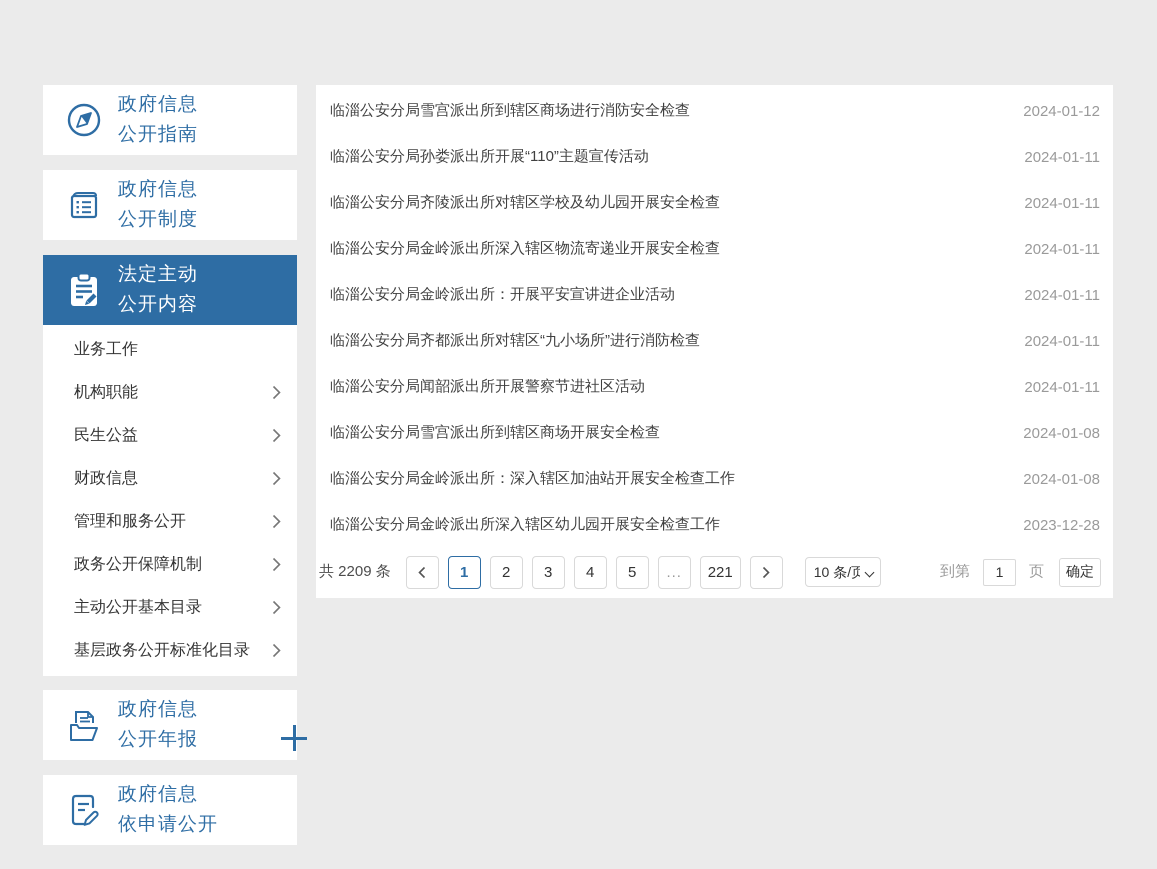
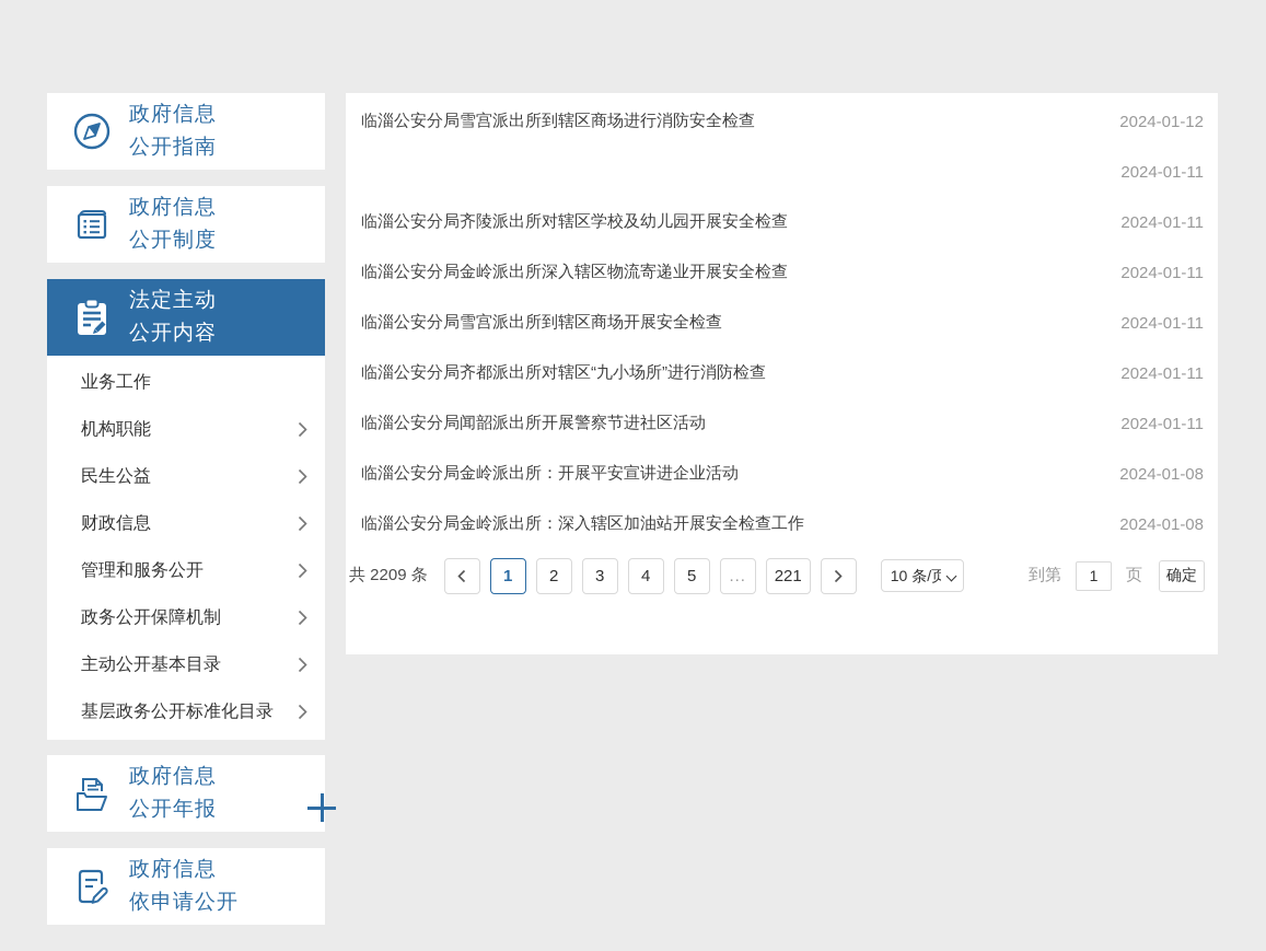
  政府信息
  公开指南
  政府信息
  公开制度
  法定主动
  公开内容
  业务工作
  机构职能
  民生公益
  财政信息
  管理和服务公开
  政务公开保障机制
  主动公开基本目录
  基层政务公开标准化目录
  政府信息
  公开年报
  政府信息
  依申请公开
  临淄公安分局雪宫派出所到辖区商场进行消防安全检查
  2024-01-12
- 临淄公安分局孙娄派出所开展“110”主题宣传活动
  2024-01-11
  临淄公安分局齐陵派出所对辖区学校及幼儿园开展安全检查
  2024-01-11
  临淄公安分局金岭派出所深入辖区物流寄递业开展安全检查
  2024-01-11
- 临淄公安分局金岭派出所：开展平安宣讲进企业活动
+ 临淄公安分局雪宫派出所到辖区商场开展安全检查
  2024-01-11
  临淄公安分局齐都派出所对辖区“九小场所”进行消防检查
  2024-01-11
  临淄公安分局闻韶派出所开展警察节进社区活动
  2024-01-11
- 临淄公安分局雪宫派出所到辖区商场开展安全检查
+ 临淄公安分局金岭派出所：开展平安宣讲进企业活动
  2024-01-08
  临淄公安分局金岭派出所：深入辖区加油站开展安全检查工作
  2024-01-08
- 临淄公安分局金岭派出所深入辖区幼儿园开展安全检查工作
- 2023-12-28
  共 2209 条
  1
  2
  3
  4
  5
  ...
  221
  10 条/页
  到第
  1
  页
  确定
